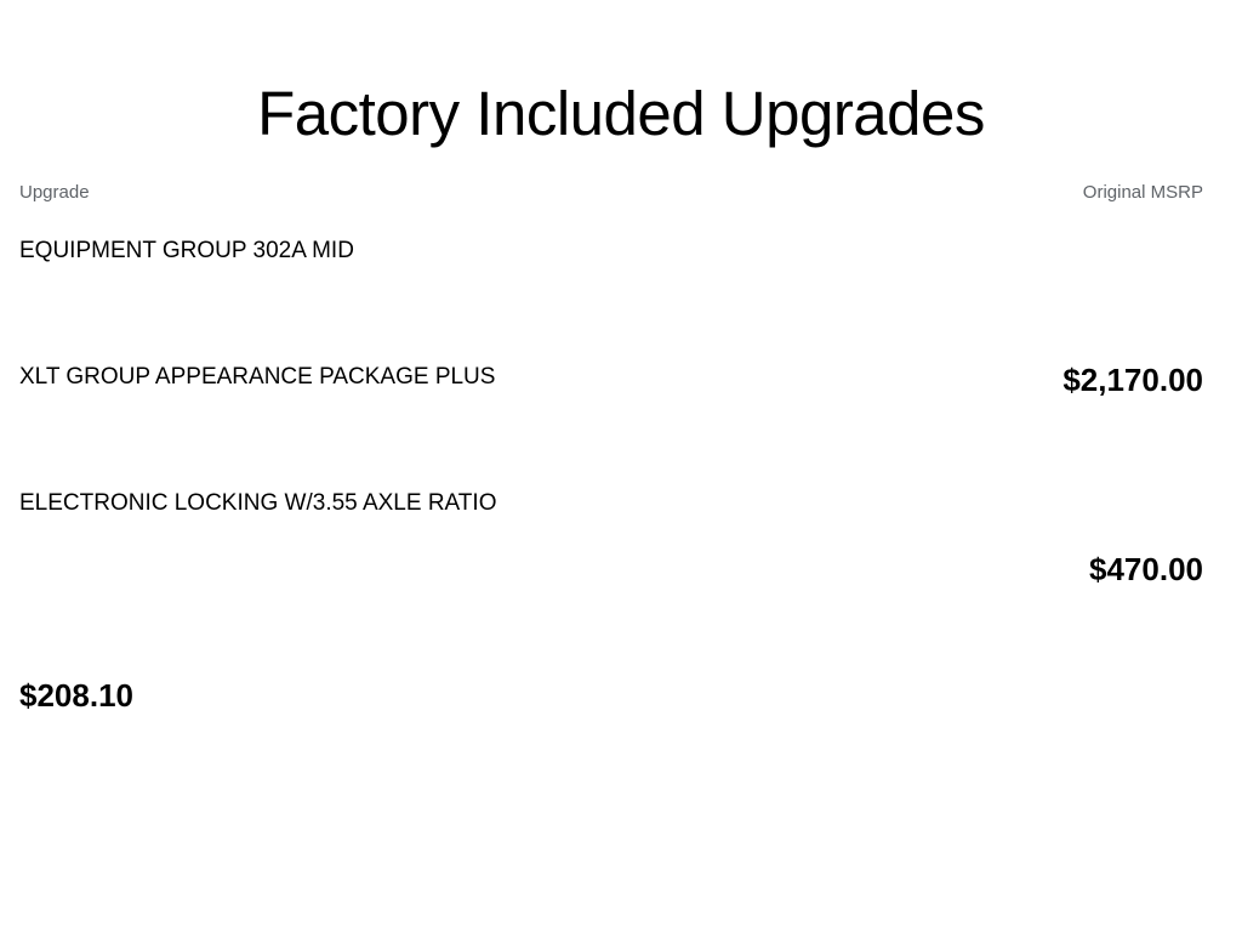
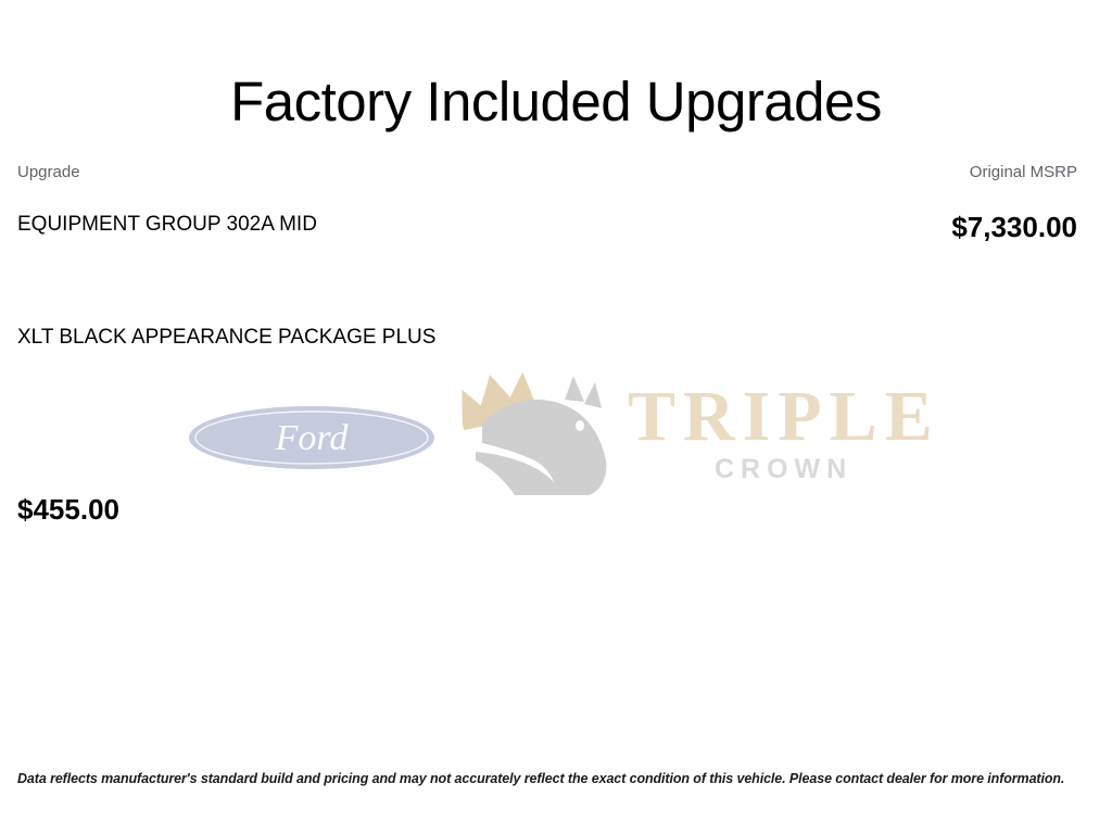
+ Ford
+ TRIPLE
+ CROWN
  Factory Included Upgrades
  Upgrade
  Original MSRP
  EQUIPMENT GROUP 302A MID
+ $7,330.00
- XLT GROUP APPEARANCE PACKAGE PLUS
+ XLT BLACK APPEARANCE PACKAGE PLUS
- $2,170.00
- ELECTRONIC LOCKING W/3.55 AXLE RATIO
- $470.00
- $208.10
+ $455.00
+ Data reflects manufacturer's standard build and pricing and may not accurately reflect the exact condition of this vehicle. Please contact dealer for more information.
